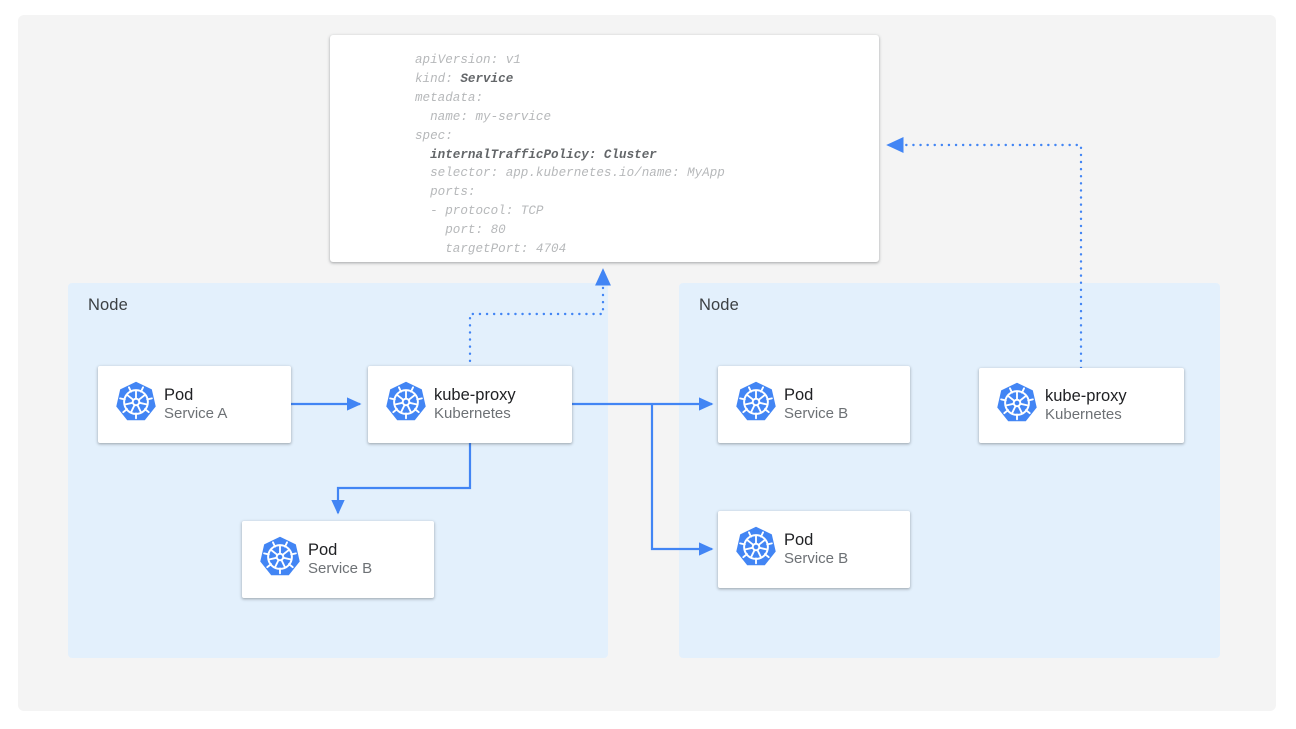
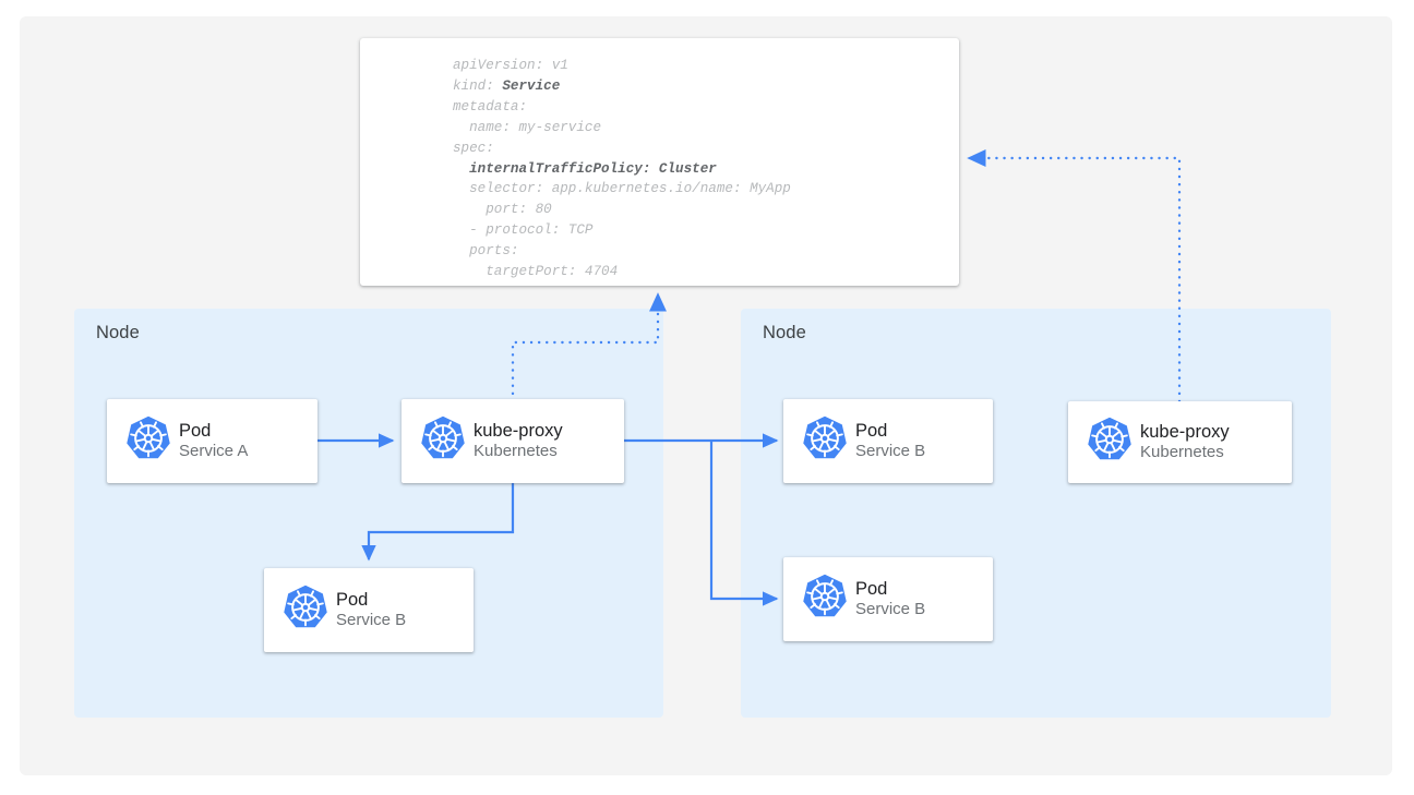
  Node
  Node
  apiVersion: v1
  kind: Service
  metadata:
  name: my-service
  spec:
  internalTrafficPolicy: Cluster
  selector: app.kubernetes.io/name: MyApp
- ports:
+ port: 80
  - protocol: TCP
- port: 80
+ ports:
  targetPort: 4704
  Pod
  Service A
  kube-proxy
  Kubernetes
  Pod
  Service B
  Pod
  Service B
  Pod
  Service B
  kube-proxy
  Kubernetes
